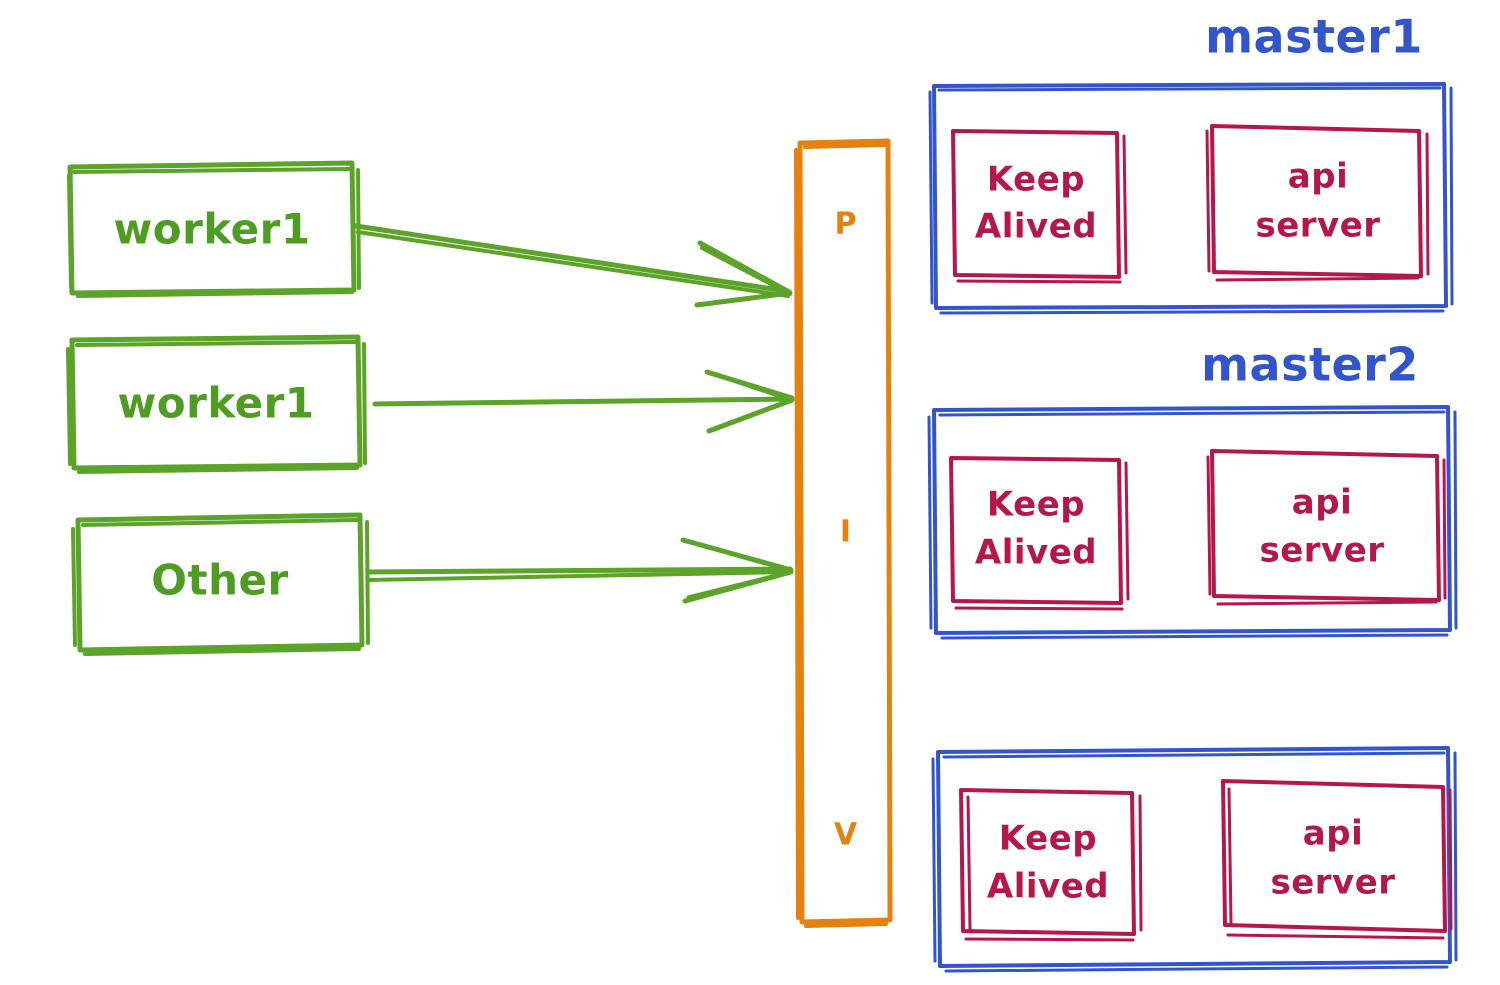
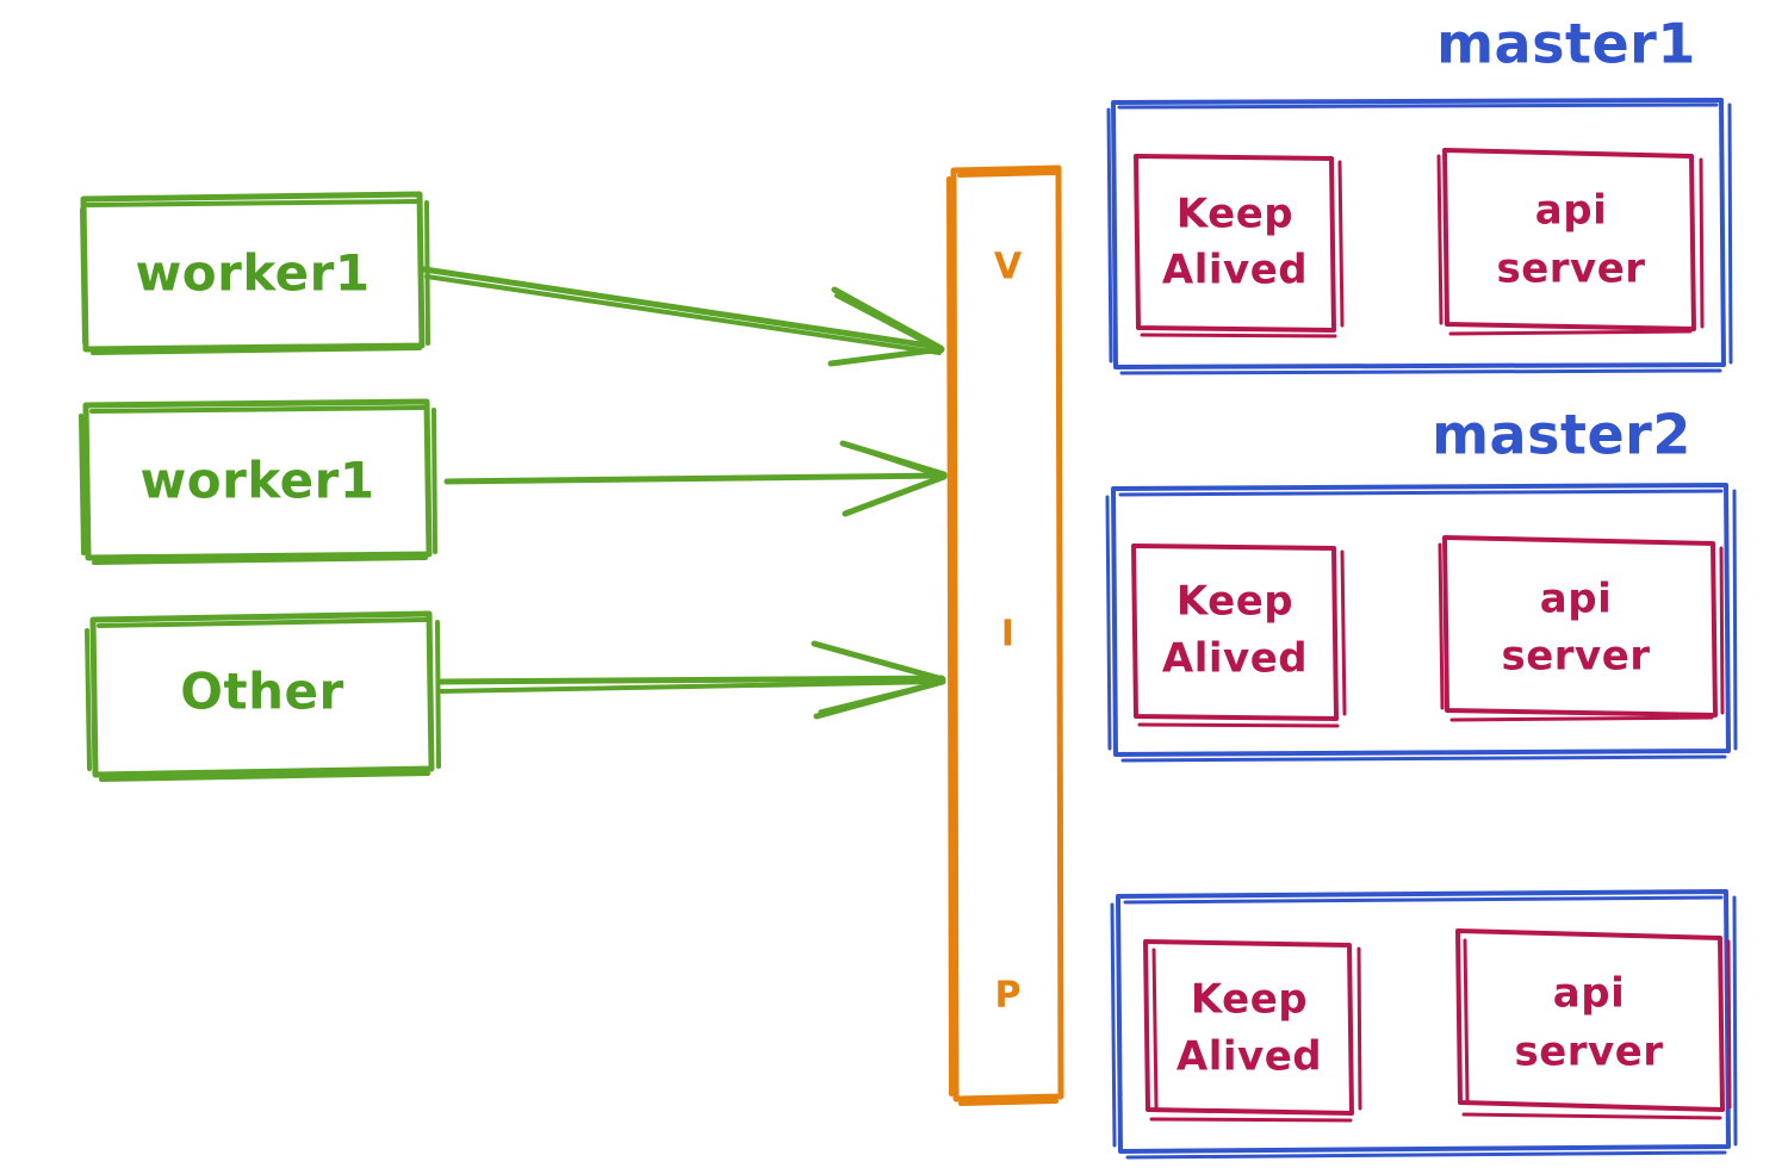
  worker1
  worker1
  Other
- P
+ V
  I
- V
+ P
  master1
  Keep
  Alived
  api
  server
  master2
  Keep
  Alived
  api
  server
  Keep
  Alived
  api
  server
